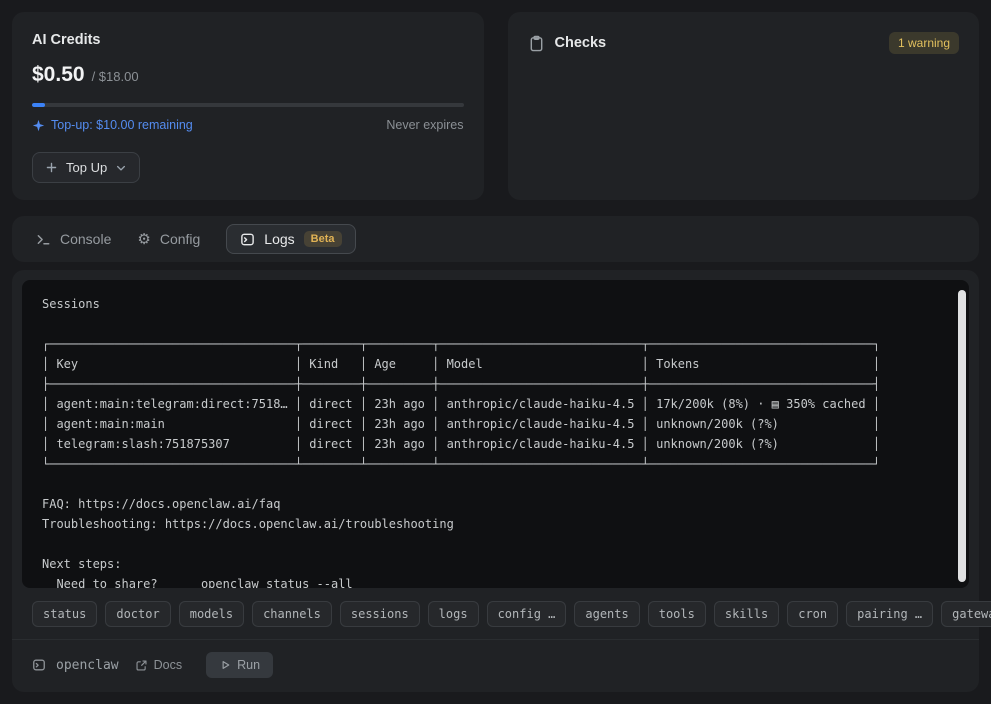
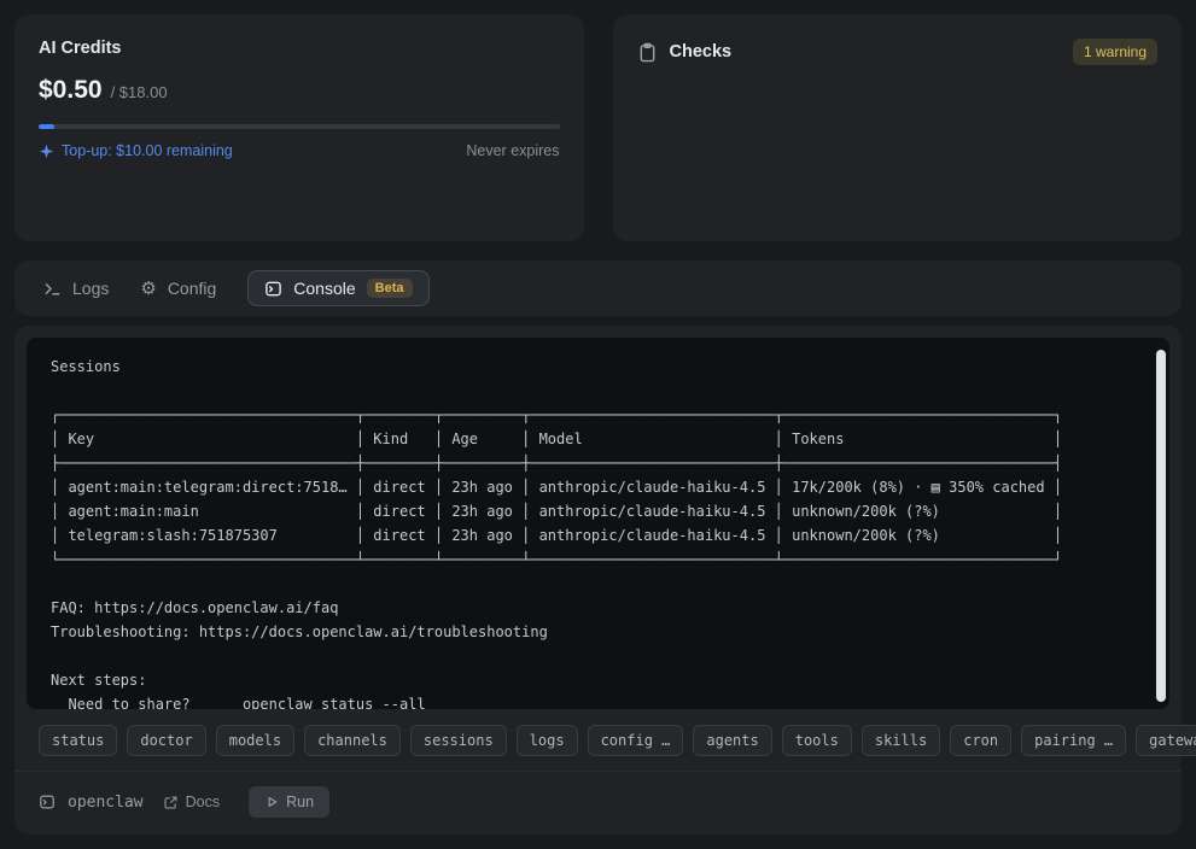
  AI Credits
  $0.50
  / $18.00
  Top-up: $10.00 remaining
  Never expires
- Top Up
  Checks
  1 warning
- Console
+ Logs
  ⚙
  Config
- Logs
+ Console
  Beta
  Sessions
  ┌──────────────────────────────────┬────────┬─────────┬────────────────────────────┬───────────────────────────────┐
  │ Key │ Kind │ Age │ Model │ Tokens │
  ├──────────────────────────────────┼────────┼─────────┼────────────────────────────┼───────────────────────────────┤
  │ agent:main:telegram:direct:7518… │ direct │ 23h ago │ anthropic/claude-haiku-4.5 │ 17k/200k (8%) · ▤ 350% cached │
  │ agent:main:main │ direct │ 23h ago │ anthropic/claude-haiku-4.5 │ unknown/200k (?%) │
  │ telegram:slash:751875307 │ direct │ 23h ago │ anthropic/claude-haiku-4.5 │ unknown/200k (?%) │
  └──────────────────────────────────┴────────┴─────────┴────────────────────────────┴───────────────────────────────┘
  FAQ: https://docs.openclaw.ai/faq
  Troubleshooting: https://docs.openclaw.ai/troubleshooting
  Next steps:
  Need to share? openclaw status --all
  status
  doctor
  models
  channels
  sessions
  logs
  config …
  agents
  tools
  skills
  cron
  pairing …
  gatew
  openclaw
  Docs
  Run
